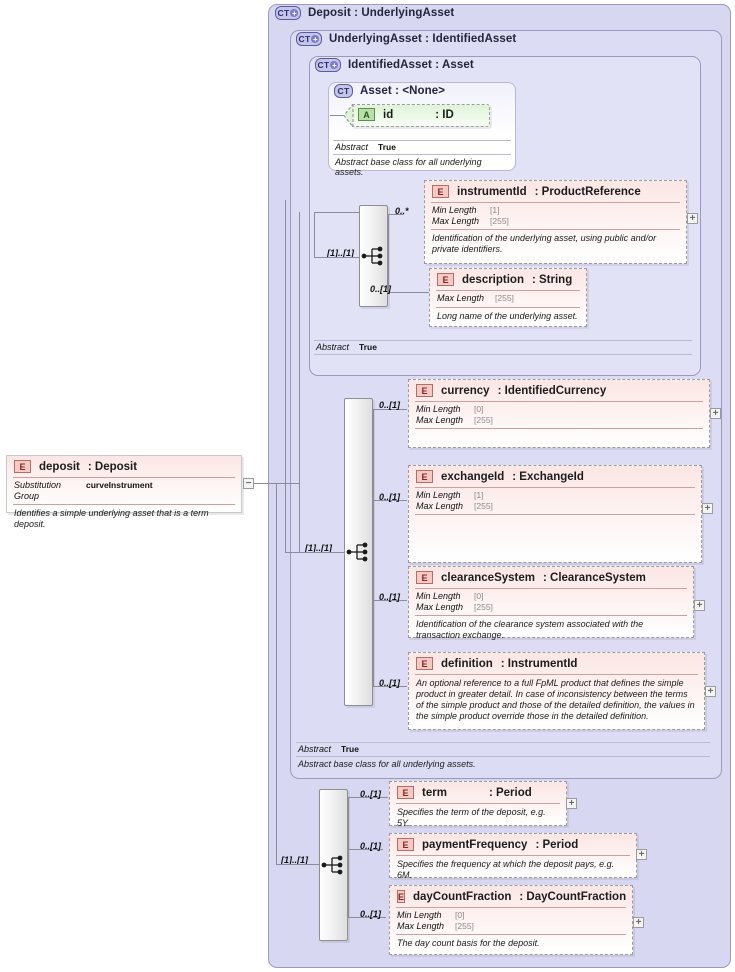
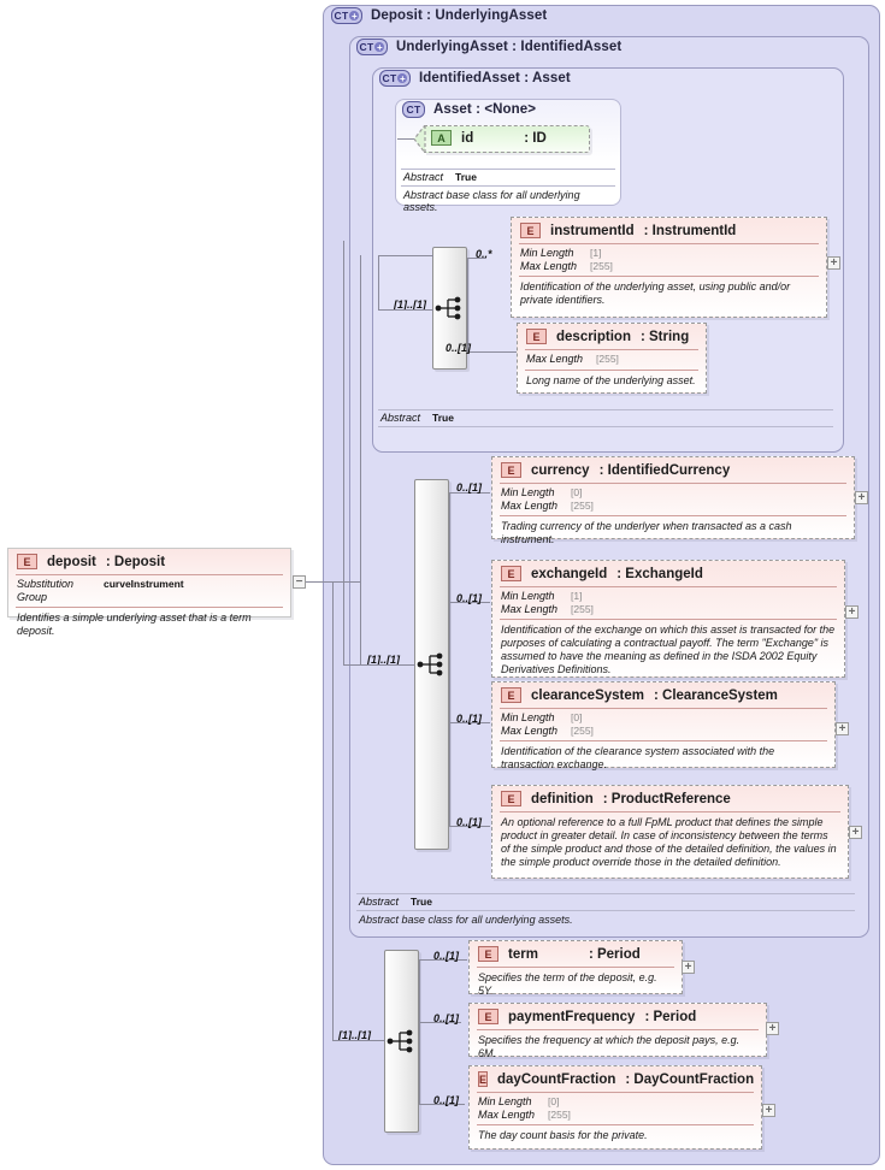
  CT
  +
  Deposit : UnderlyingAsset
  CT
  +
  UnderlyingAsset : IdentifiedAsset
  CT
  +
  IdentifiedAsset : Asset
  CT
  Asset : <None>
  E
  deposit
  : Deposit
  Substitution Group
  curveInstrument
  Identifies a simple underlying asset that is a term deposit.
  −
  A
  id
  : ID
  Abstract
  True
  Abstract base class for all underlying assets.
  [1]..[1]
  0..*
  0..[1]
  E
  instrumentId
- : ProductReference
+ : InstrumentId
  Min Length
  [1]
  Max Length
  [255]
  Identification of the underlying asset, using public and/or private identifiers.
  +
  E
  description
  : String
  Max Length
  [255]
  Long name of the underlying asset.
  Abstract
  True
  [1]..[1]
  0..[1]
  0..[1]
  0..[1]
  0..[1]
  E
  currency
  : IdentifiedCurrency
  Min Length
  [0]
  Max Length
  [255]
+ Trading currency of the underlyer when transacted as a cash instrument.
  +
  E
  exchangeId
  : ExchangeId
  Min Length
  [1]
  Max Length
  [255]
+ Identification of the exchange on which this asset is transacted for the purposes of calculating a contractual payoff. The term "Exchange" is assumed to have the meaning as defined in the ISDA 2002 Equity Derivatives Definitions.
  +
  E
  clearanceSystem
  : ClearanceSystem
  Min Length
  [0]
  Max Length
  [255]
  Identification of the clearance system associated with the transaction exchange.
  +
  E
  definition
- : InstrumentId
+ : ProductReference
  An optional reference to a full FpML product that defines the simple product in greater detail. In case of inconsistency between the terms of the simple product and those of the detailed definition, the values in the simple product override those in the detailed definition.
  +
  Abstract
  True
  Abstract base class for all underlying assets.
  [1]..[1]
  0..[1]
  0..[1]
  0..[1]
  E
  term
  : Period
  Specifies the term of the deposit, e.g. 5Y.
  +
  E
  paymentFrequency
  : Period
  Specifies the frequency at which the deposit pays, e.g. 6M.
  +
  E
  dayCountFraction
  : DayCountFraction
  Min Length
  [0]
  Max Length
  [255]
- The day count basis for the deposit.
+ The day count basis for the private.
  +
